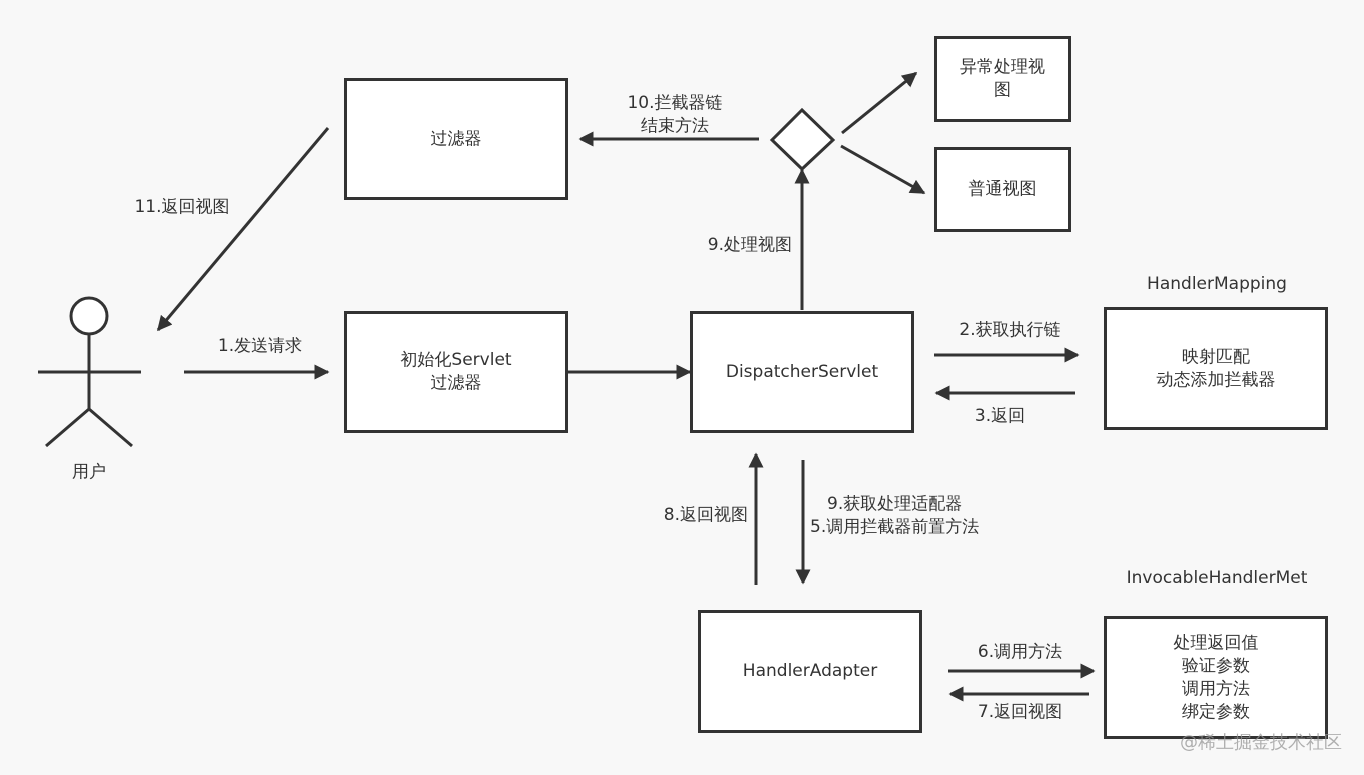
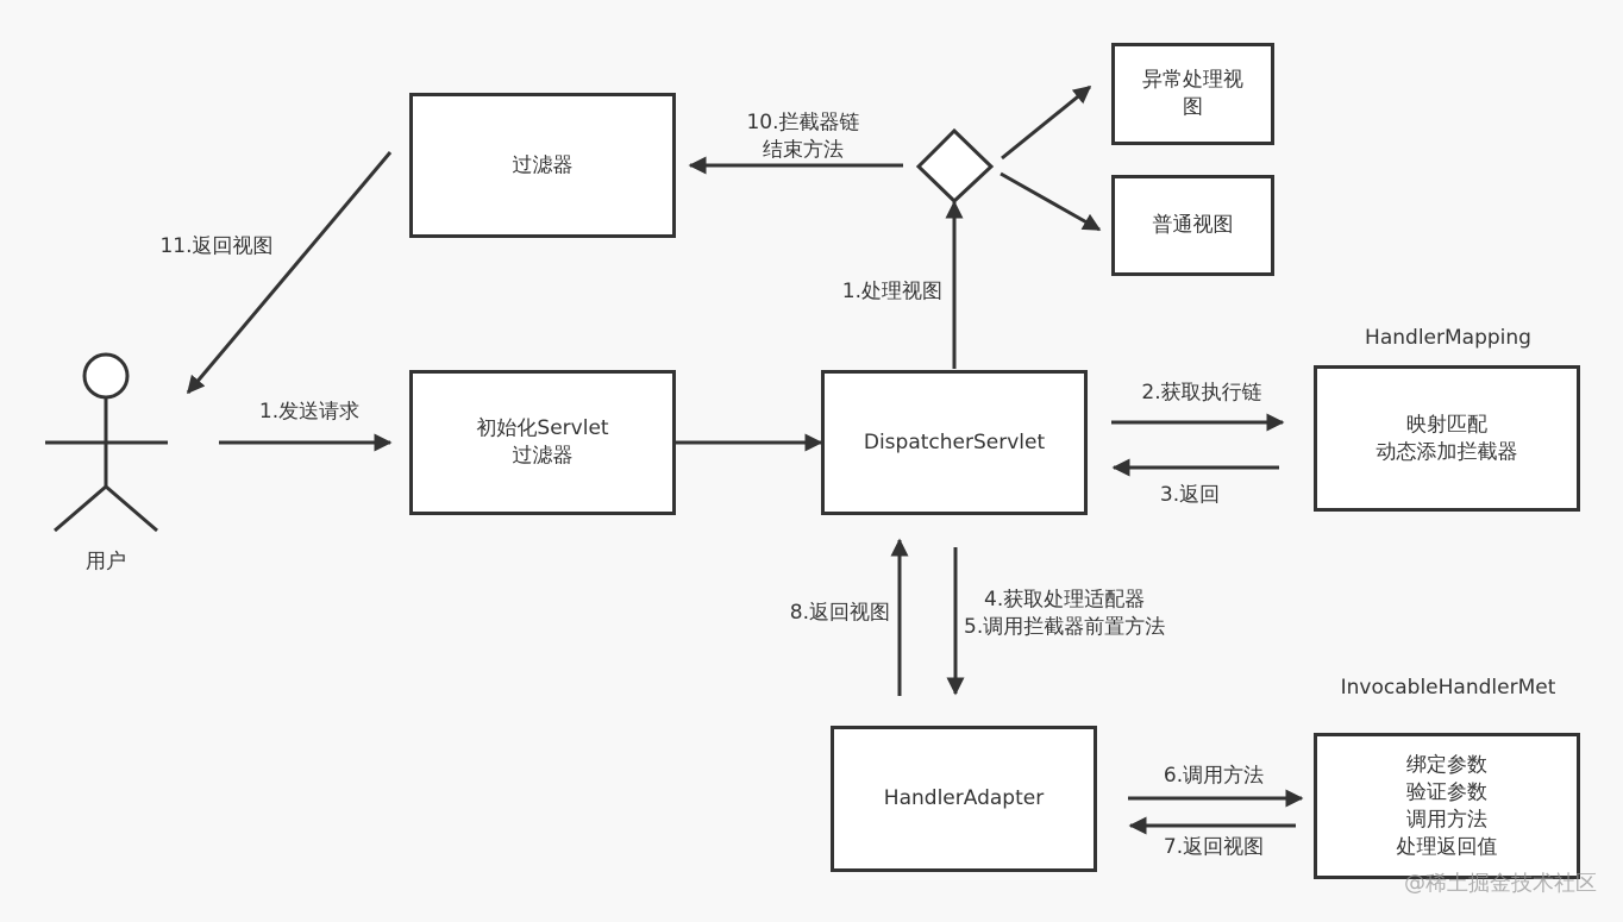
  过滤器
  初始化Servlet
  过滤器
  DispatcherServlet
  HandlerMapping
  映射匹配
  动态添加拦截器
  HandlerAdapter
  InvocableHandlerMet
- 处理返回值
+ 绑定参数
  验证参数
  调用方法
- 绑定参数
+ 处理返回值
  异常处理视
  图
  普通视图
  用户
  1.发送请求
  2.获取执行链
  3.返回
- 9.获取处理适配器
+ 4.获取处理适配器
  5.调用拦截器前置方法
  8.返回视图
  6.调用方法
  7.返回视图
- 9.处理视图
+ 1.处理视图
  10.拦截器链
  结束方法
  11.返回视图
  @稀土掘金技术社区
